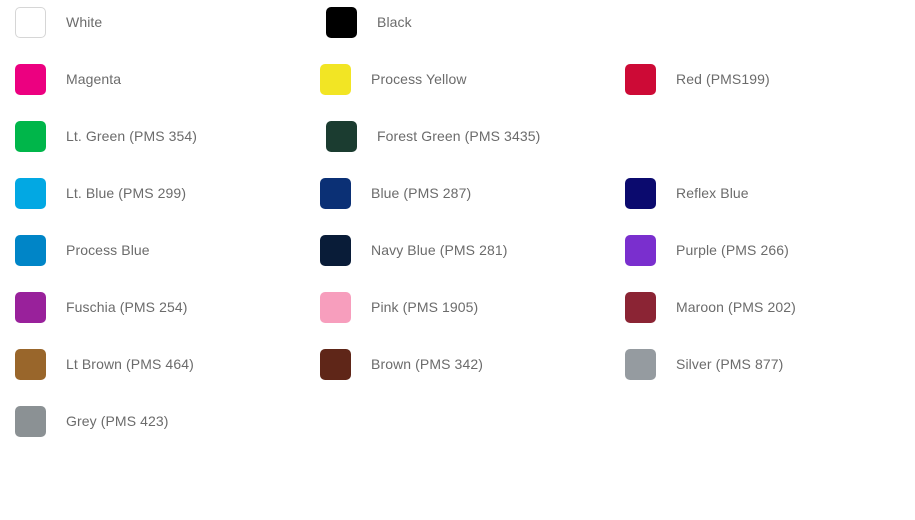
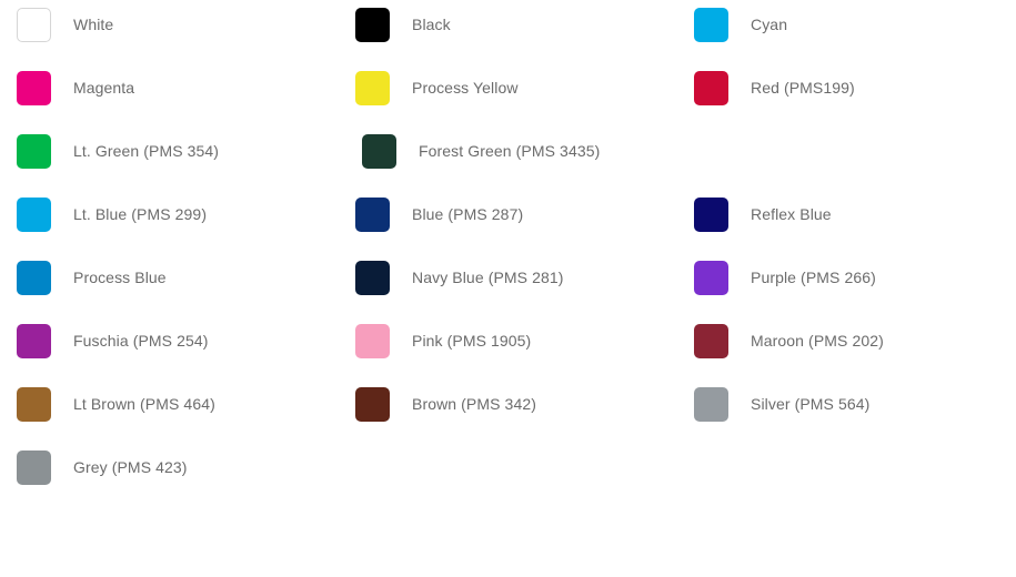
  White
  Black
+ Cyan
  Magenta
  Process Yellow
  Red (PMS199)
  Lt. Green (PMS 354)
  Forest Green (PMS 3435)
  Lt. Blue (PMS 299)
  Blue (PMS 287)
  Reflex Blue
  Process Blue
  Navy Blue (PMS 281)
  Purple (PMS 266)
  Fuschia (PMS 254)
  Pink (PMS 1905)
  Maroon (PMS 202)
  Lt Brown (PMS 464)
  Brown (PMS 342)
- Silver (PMS 877)
+ Silver (PMS 564)
  Grey (PMS 423)
